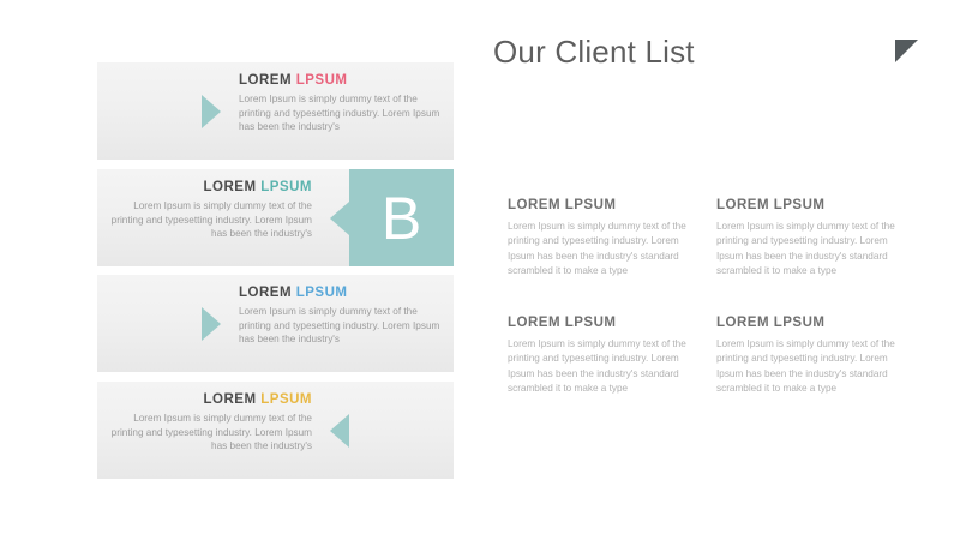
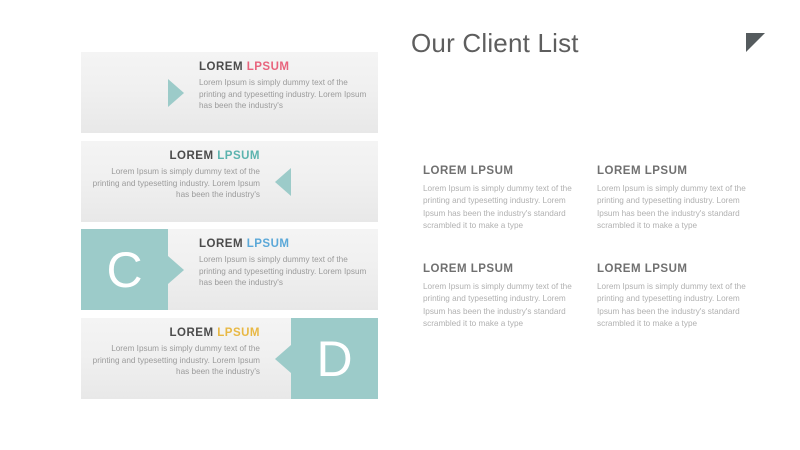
  Our Client List
  LOREM LPSUM
  Lorem Ipsum is simply dummy text of the printing and typesetting industry. Lorem Ipsum has been the industry's
- B
  LOREM LPSUM
  Lorem Ipsum is simply dummy text of the printing and typesetting industry. Lorem Ipsum has been the industry's
+ C
  LOREM LPSUM
  Lorem Ipsum is simply dummy text of the printing and typesetting industry. Lorem Ipsum has been the industry's
+ D
  LOREM LPSUM
  Lorem Ipsum is simply dummy text of the printing and typesetting industry. Lorem Ipsum has been the industry's
  LOREM LPSUM
  Lorem Ipsum is simply dummy text of the printing and typesetting industry. Lorem Ipsum has been the industry's standard scrambled it to make a type
  LOREM LPSUM
  Lorem Ipsum is simply dummy text of the printing and typesetting industry. Lorem Ipsum has been the industry's standard scrambled it to make a type
  LOREM LPSUM
  Lorem Ipsum is simply dummy text of the printing and typesetting industry. Lorem Ipsum has been the industry's standard scrambled it to make a type
  LOREM LPSUM
  Lorem Ipsum is simply dummy text of the printing and typesetting industry. Lorem Ipsum has been the industry's standard scrambled it to make a type
